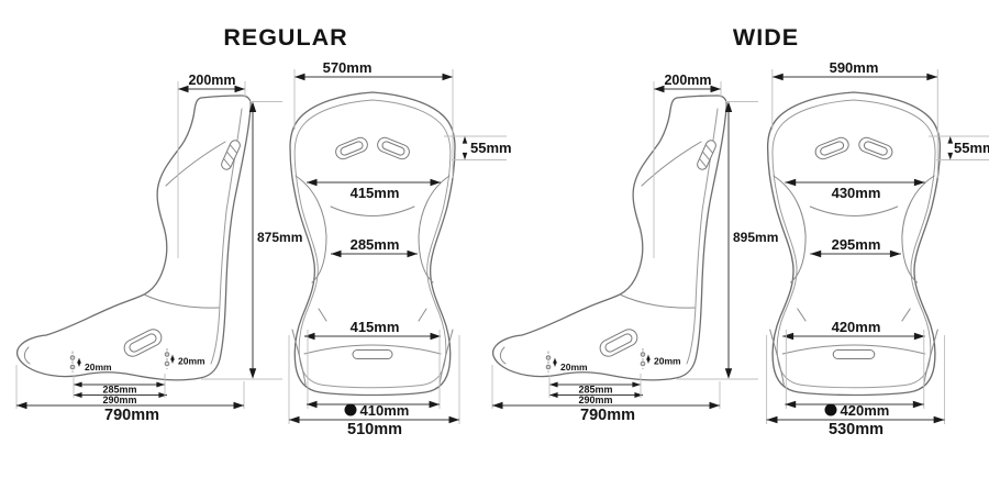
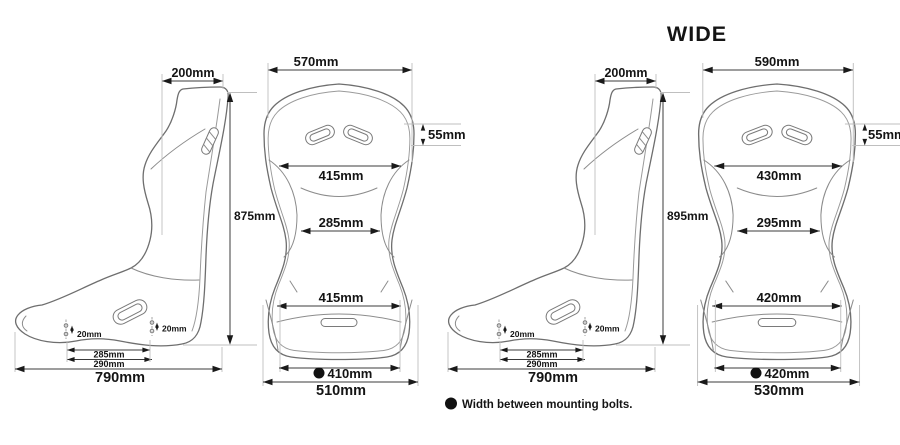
- REGULAR
  200mm
  875mm
  20mm
  20mm
  285mm
  290mm
  790mm
  570mm
  55mm
  415mm
  285mm
  415mm
  410mm
  510mm
  WIDE
  200mm
  895mm
  20mm
  20mm
  285mm
  290mm
  790mm
  590mm
  55m
  430mm
  295mm
  420mm
  420mm
  530mm
+ Width between mounting bolts.
